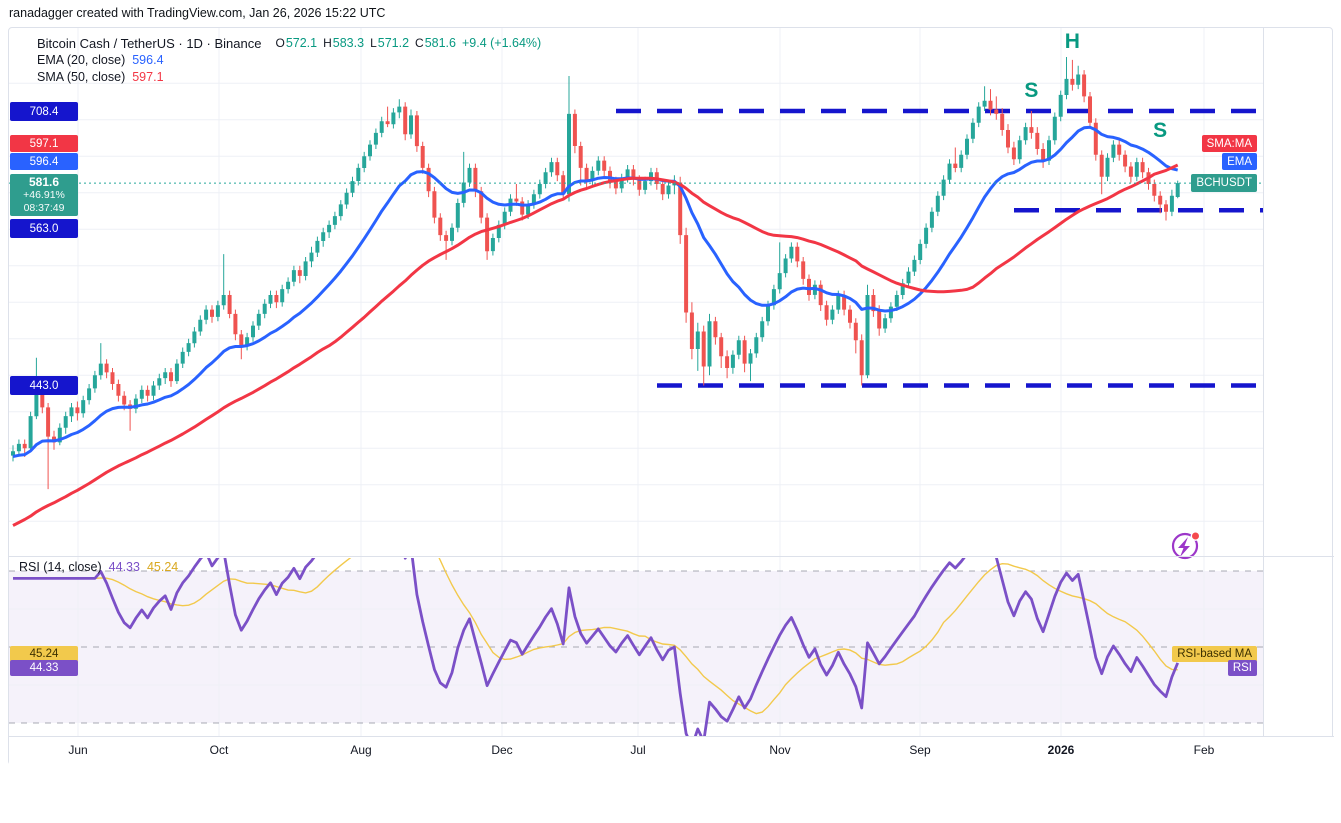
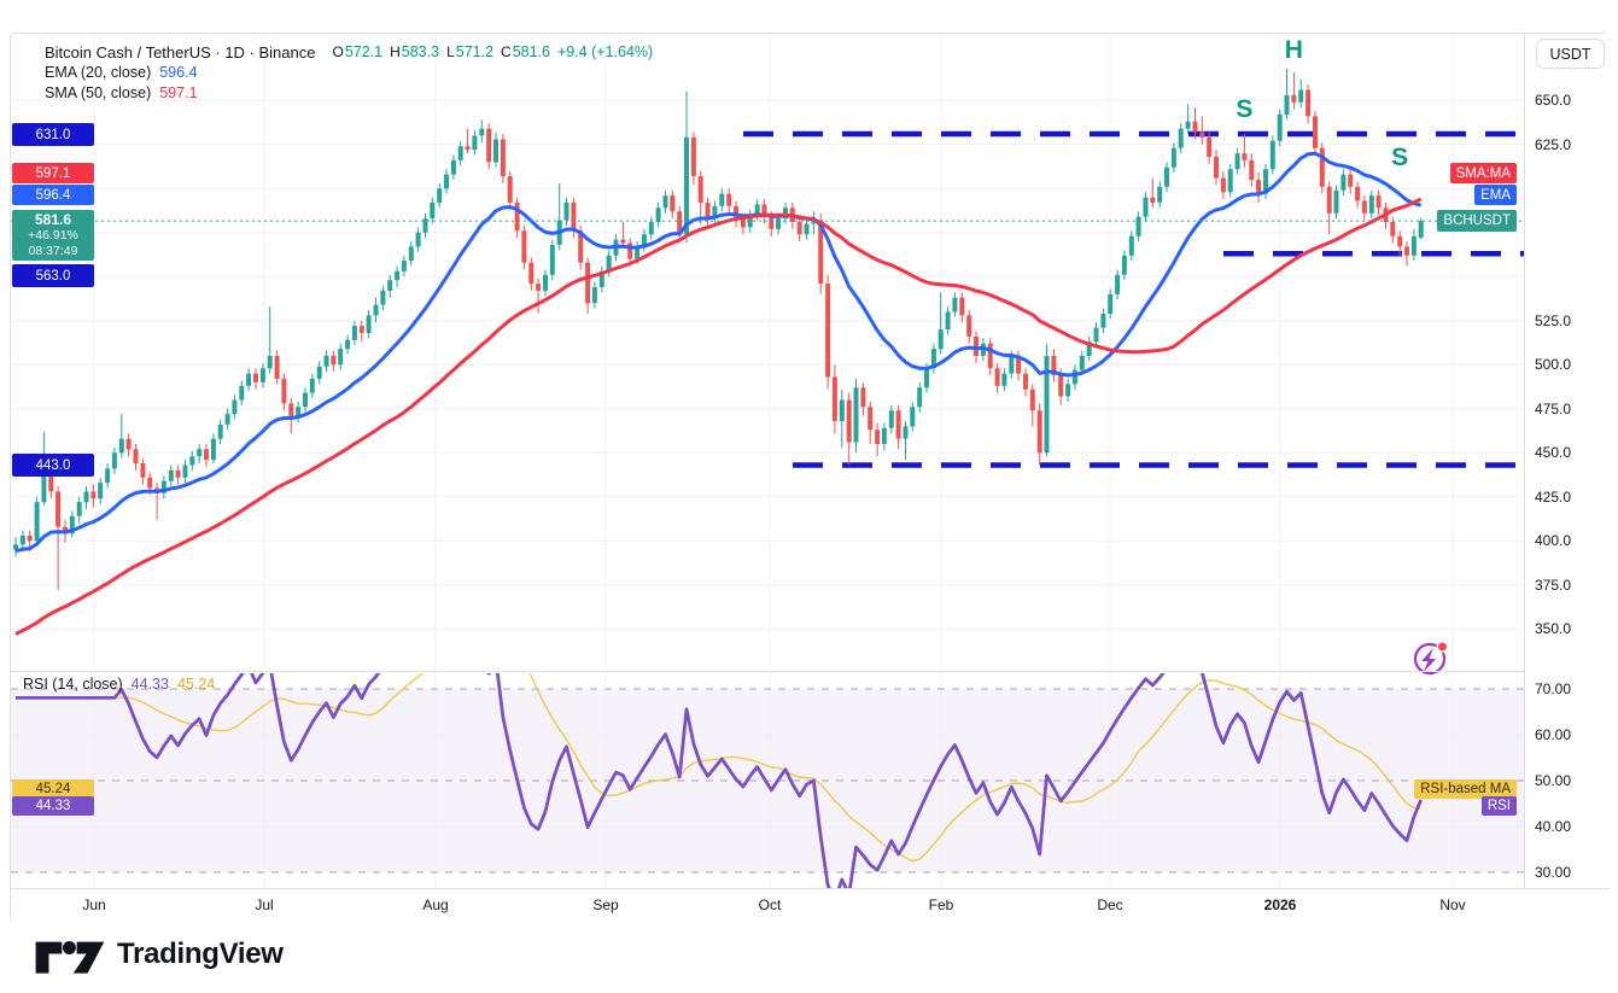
- ranadagger created with TradingView.com, Jan 26, 2026 15:22 UTC
  Bitcoin Cash / TetherUS · 1D · Binance
  O
  572.1
  H
  583.3
  L
  571.2
  C
  581.6
  +9.4 (+1.64%)
  EMA (20, close)
  596.4
  SMA (50, close)
  597.1
  RSI (14, close)
  44.33
  45.24
  H
  S
  S
+ USDT
+ 650.0
+ 625.0
+ 525.0
+ 500.0
+ 475.0
+ 450.0
+ 425.0
+ 400.0
+ 375.0
+ 350.0
+ 70.00
+ 60.00
+ 50.00
+ 40.00
+ 30.00
- 708.4
+ 631.0
  SMA:MA
  597.1
  EMA
  596.4
  BCHUSDT
  581.6
  +46.91%
  08:37:49
  563.0
  443.0
  RSI-based MA
  45.24
  RSI
  44.33
  Jun
- Oct
+ Jul
  Aug
- Dec
+ Sep
- Jul
+ Oct
- Nov
+ Feb
- Sep
+ Dec
  2026
- Feb
+ Nov
+ TradingView
